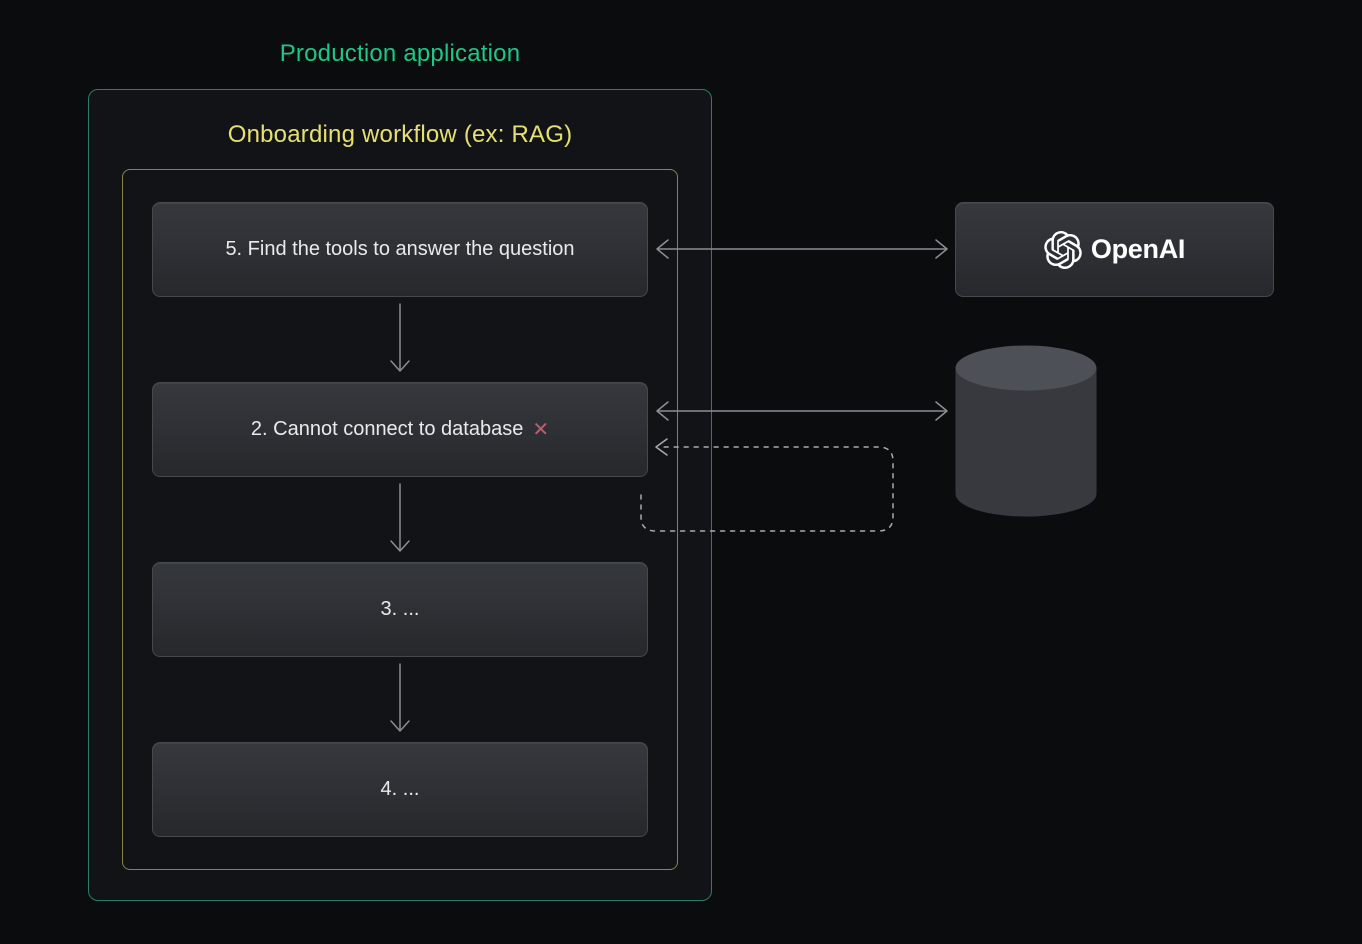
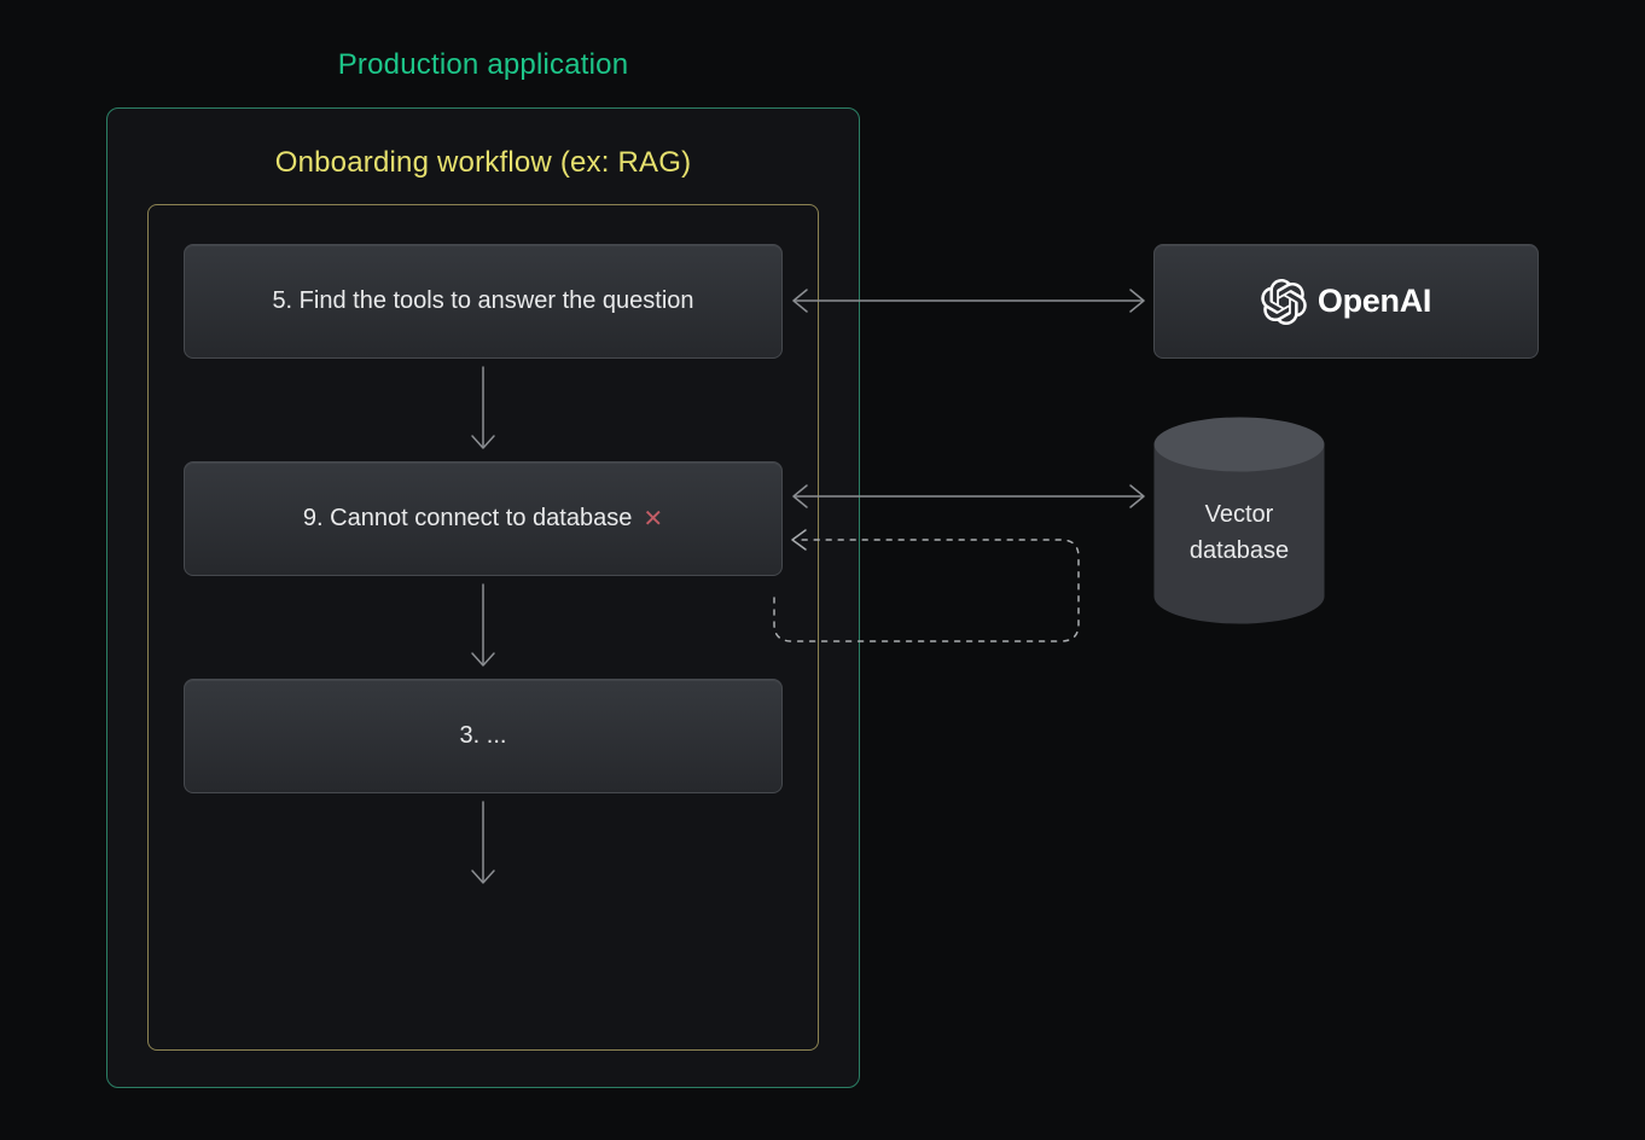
  Production application
  Onboarding workflow (ex: RAG)
  5. Find the tools to answer the question
- 2. Cannot connect to database
+ 9. Cannot connect to database
  ✕
  3. ...
- 4. ...
  OpenAI
+ Vector database
